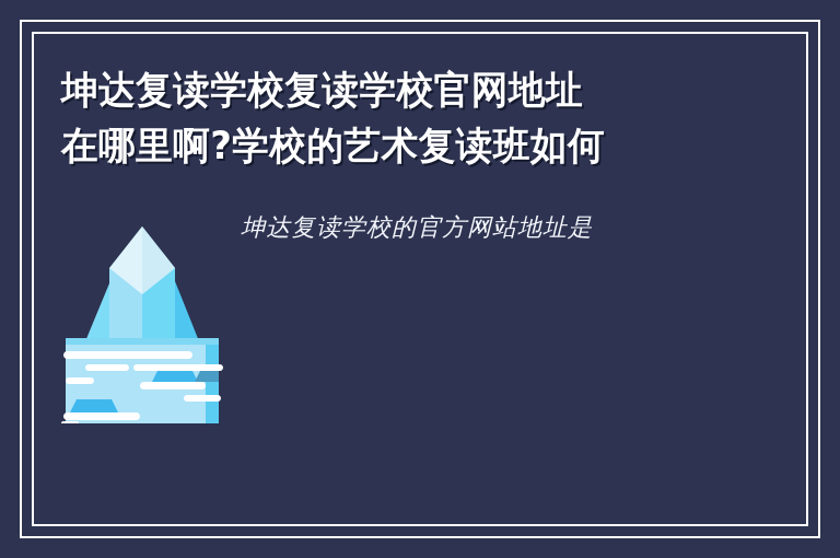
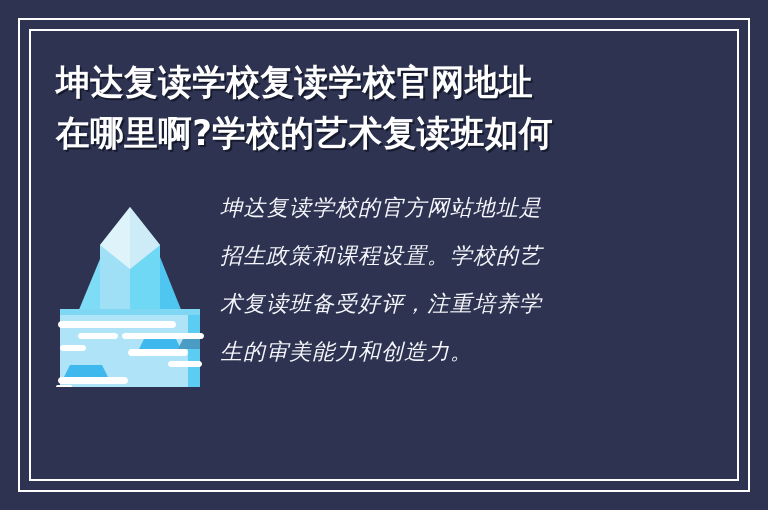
  坤达复读学校复读学校官网地址
  在哪里啊?学校的艺术复读班如何
  坤达复读学校的官方网站地址是
+ 招生政策和课程设置。学校的艺
+ 术复读班备受好评，注重培养学
+ 生的审美能力和创造力。
